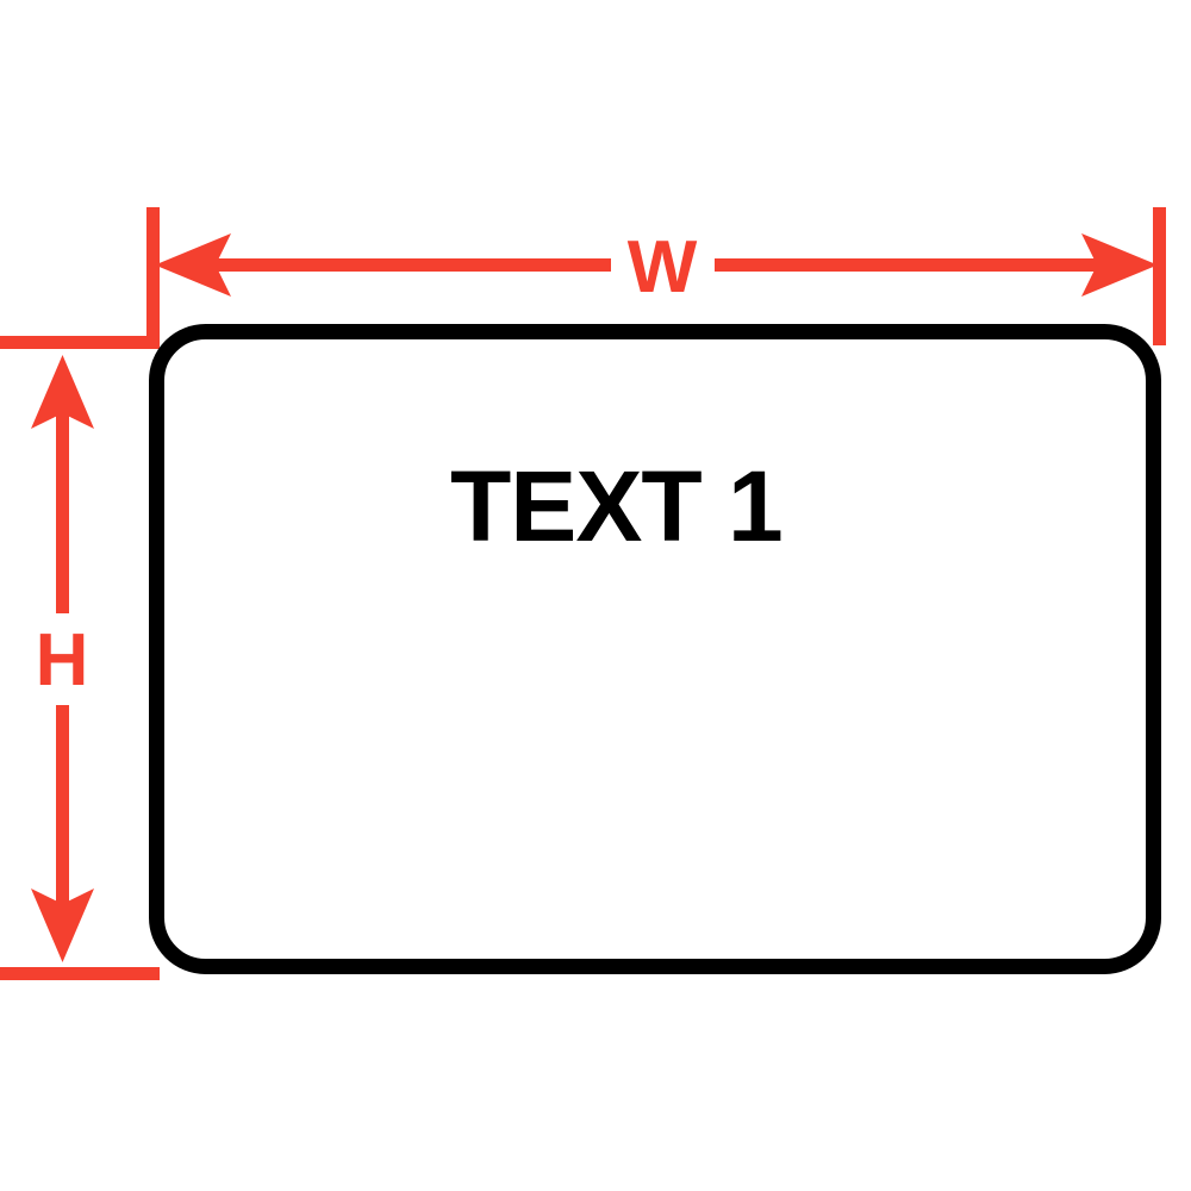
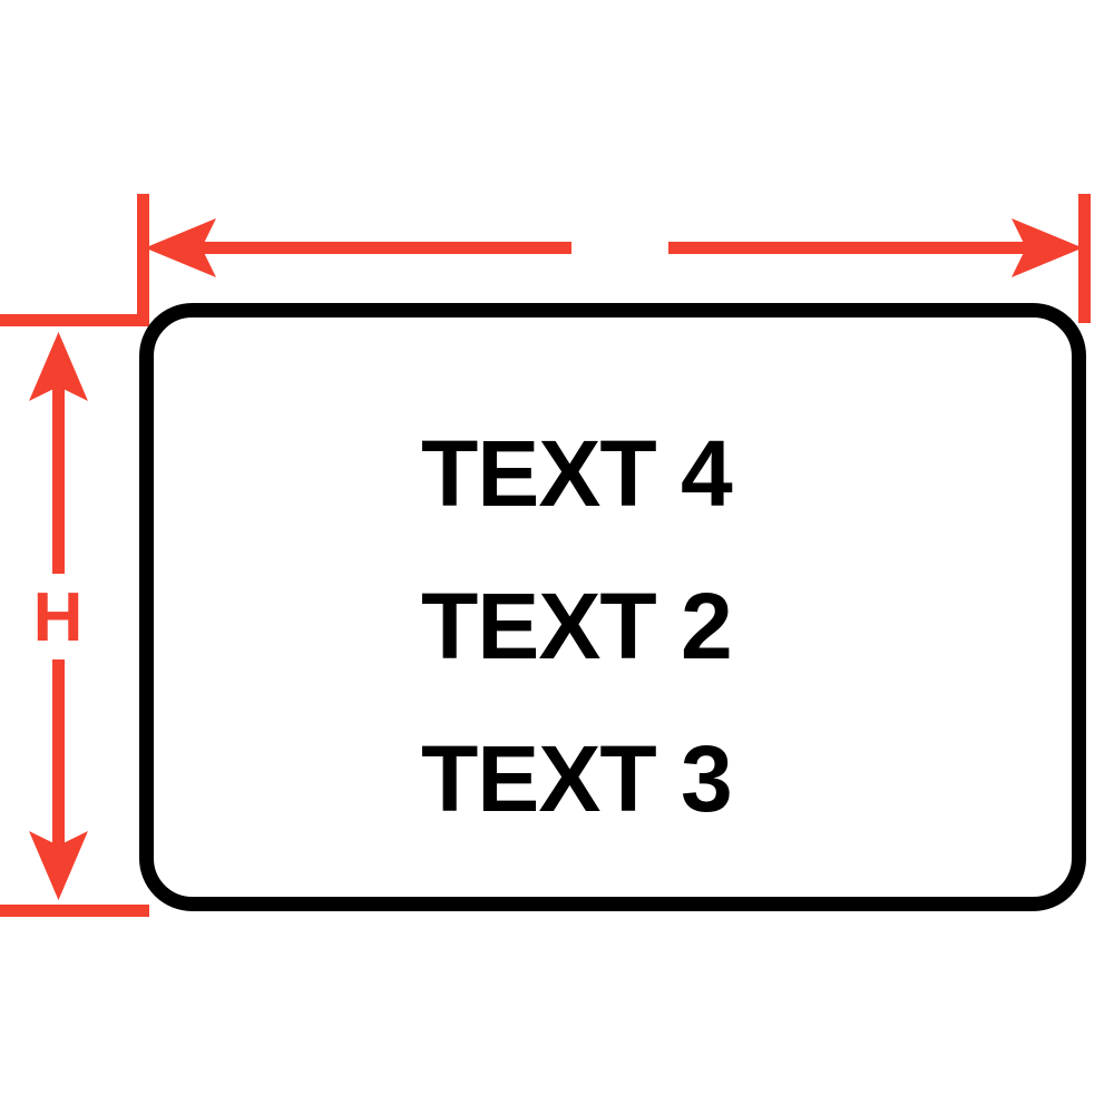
- W
  H
- TEXT 1
+ TEXT 4
+ TEXT 2
+ TEXT 3
